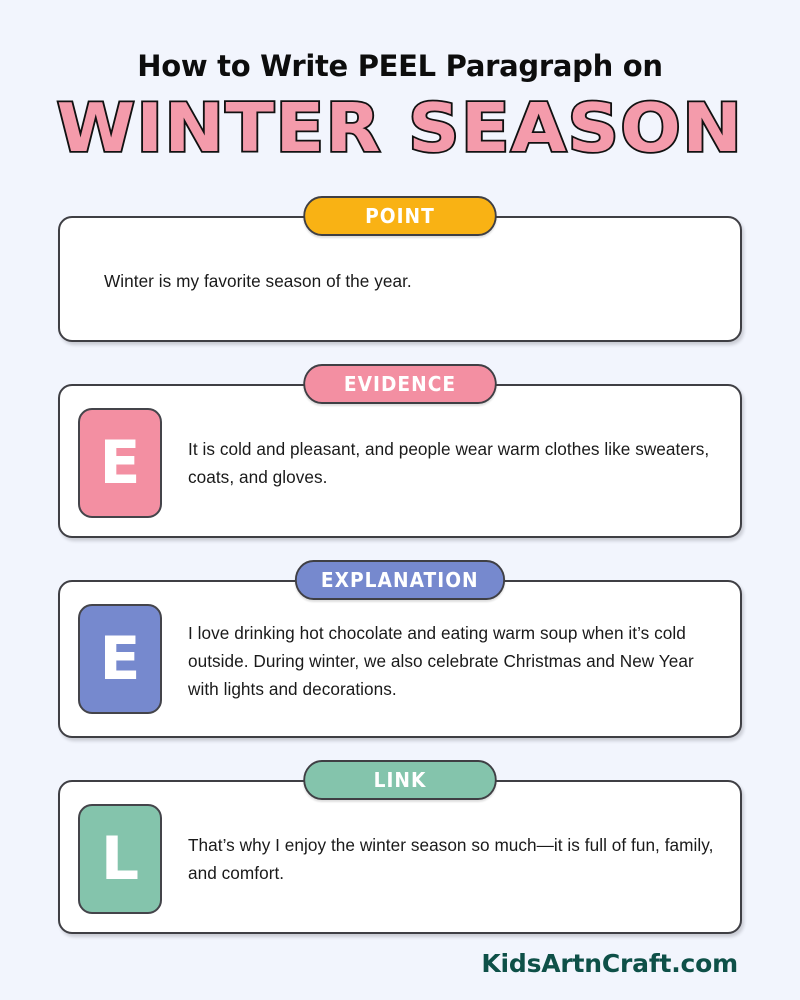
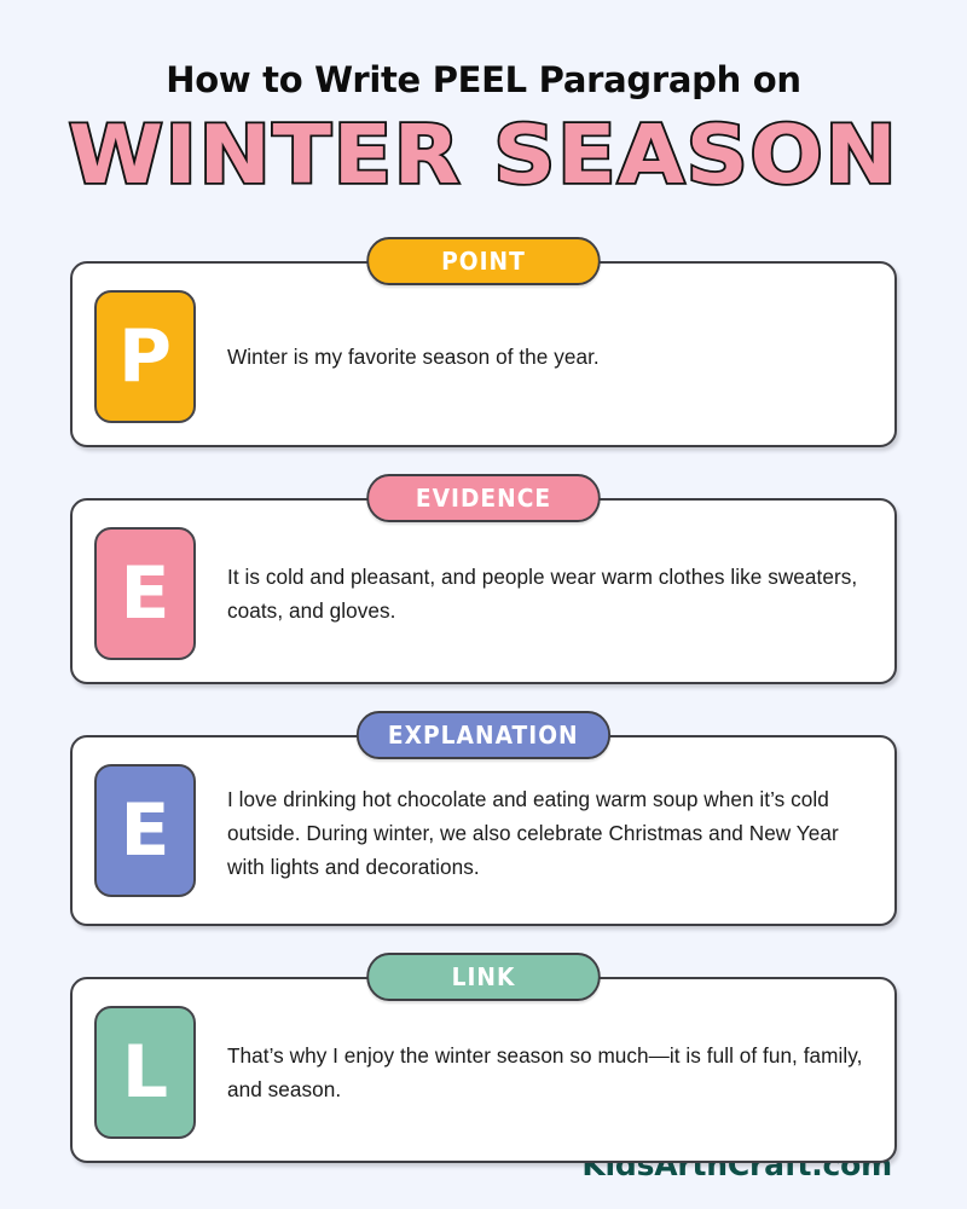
  How to Write PEEL Paragraph on
  WINTER SEASON
  POINT
+ P
  Winter is my favorite season of the year.
  EVIDENCE
  E
  It is cold and pleasant, and people wear warm clothes like sweaters, coats, and gloves.
  EXPLANATION
  E
  I love drinking hot chocolate and eating warm soup when it’s cold outside. During winter, we also celebrate Christmas and New Year with lights and decorations.
  LINK
  L
- That’s why I enjoy the winter season so much—it is full of fun, family, and comfort.
+ That’s why I enjoy the winter season so much—it is full of fun, family, and season.
  KidsArtnCraft.com
